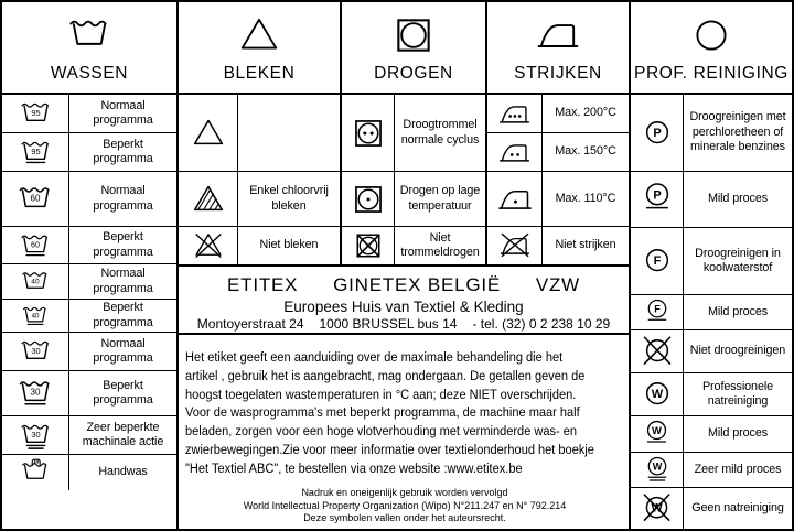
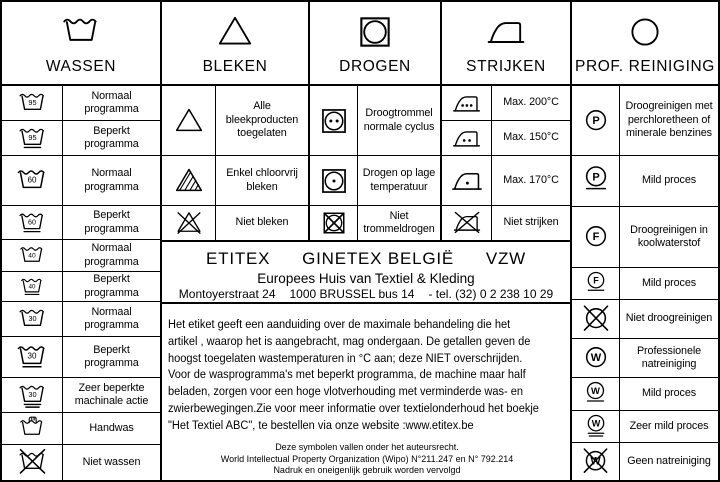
  WASSEN
  95
  Normaal programma
  95
  Beperkt programma
  60
  Normaal programma
  60
  Beperkt programma
  Normaal programma
  Beperkt programma
  30
  Normaal programma
  30
  Beperkt programma
  30
  Zeer beperkte machinale actie
  Handwas
+ Niet wassen
  BLEKEN
+ Alle bleekproducten toegelaten
  Enkel chloorvrij bleken
  Niet bleken
  DROGEN
  Droogtrommel normale cyclus
  Drogen op lage temperatuur
  Niet trommeldrogen
  STRIJKEN
  Max. 200°C
  Max. 150°C
- Max. 110°C
+ Max. 170°C
  Niet strijken
  ETITEX
  GINETEX BELGIË
  VZW
  Europees Huis van Textiel & Kleding
  Montoyerstraat 24
  1000 BRUSSEL bus 14
  - tel. (32) 0 2 238 10 29
  Het etiket geeft een aanduiding over de maximale behandeling die het
- artikel , gebruik het is aangebracht, mag ondergaan. De getallen geven de
+ artikel , waarop het is aangebracht, mag ondergaan. De getallen geven de
  hoogst toegelaten wastemperaturen in °C aan; deze NIET overschrijden.
  Voor de wasprogramma's met beperkt programma, de machine maar half
  beladen, zorgen voor een hoge vlotverhouding met verminderde was- en
  zwierbewegingen.Zie voor meer informatie over textielonderhoud het boekje
  "Het Textiel ABC", te bestellen via onze website :www.etitex.be
- Nadruk en oneigenlijk gebruik worden vervolgd
+ Deze symbolen vallen onder het auteursrecht.
  World Intellectual Property Organization (Wipo) N°211.247 en N° 792.214
- Deze symbolen vallen onder het auteursrecht.
+ Nadruk en oneigenlijk gebruik worden vervolgd
  PROF. REINIGING
  P
  Droogreinigen met perchloretheen of minerale benzines
  P
  Mild proces
  F
  Droogreinigen in koolwaterstof
  F
  Mild proces
  Niet droogreinigen
  W
  Professionele natreiniging
  W
  Mild proces
  W
  Zeer mild proces
  Geen natreiniging
